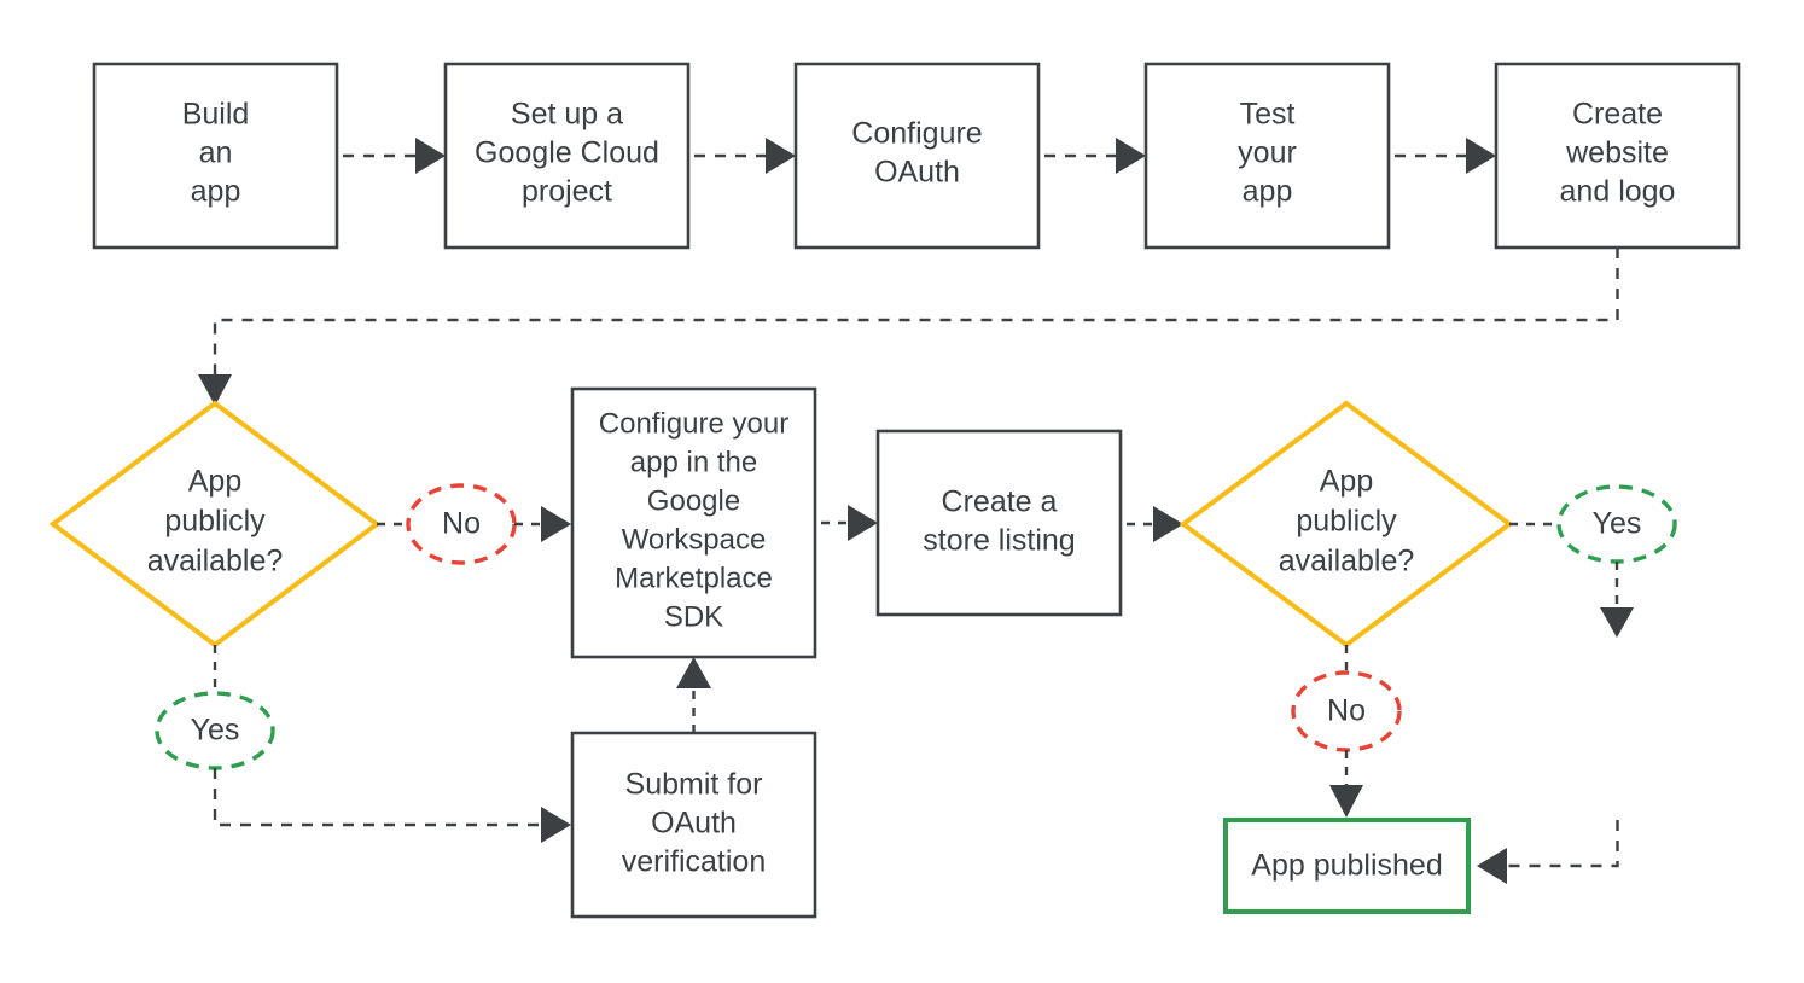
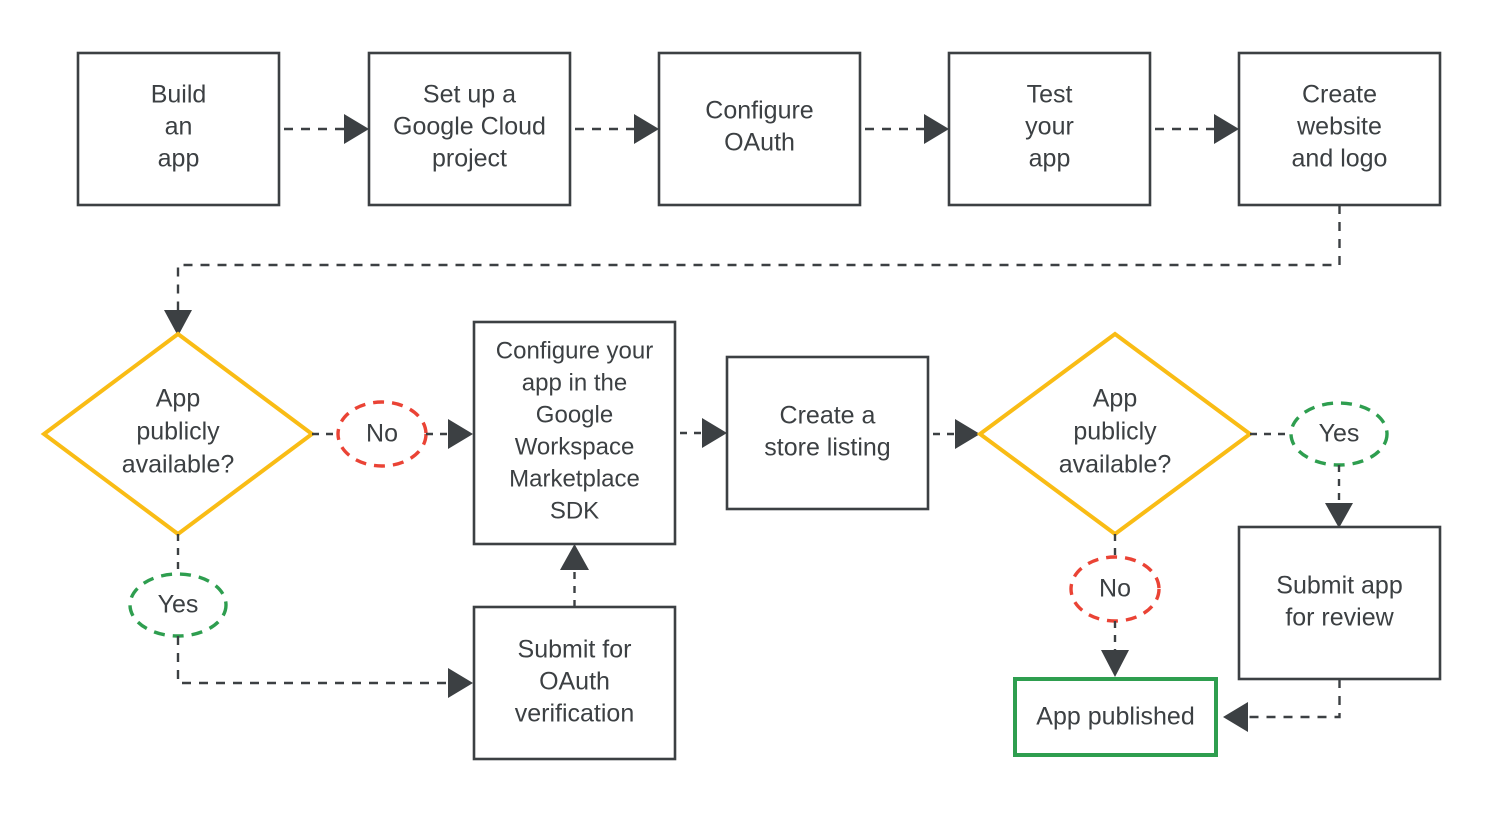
  Build
  an
  app
  Set up a
  Google Cloud
  project
  Configure
  OAuth
  Test
  your
  app
  Create
  website
  and logo
  App
  publicly
  available?
  No
  Yes
  Configure your
  app in the
  Google
  Workspace
  Marketplace
  SDK
  Create a
  store listing
  App
  publicly
  available?
  Yes
  No
  Submit for
  OAuth
  verification
+ Submit app
+ for review
  App published
